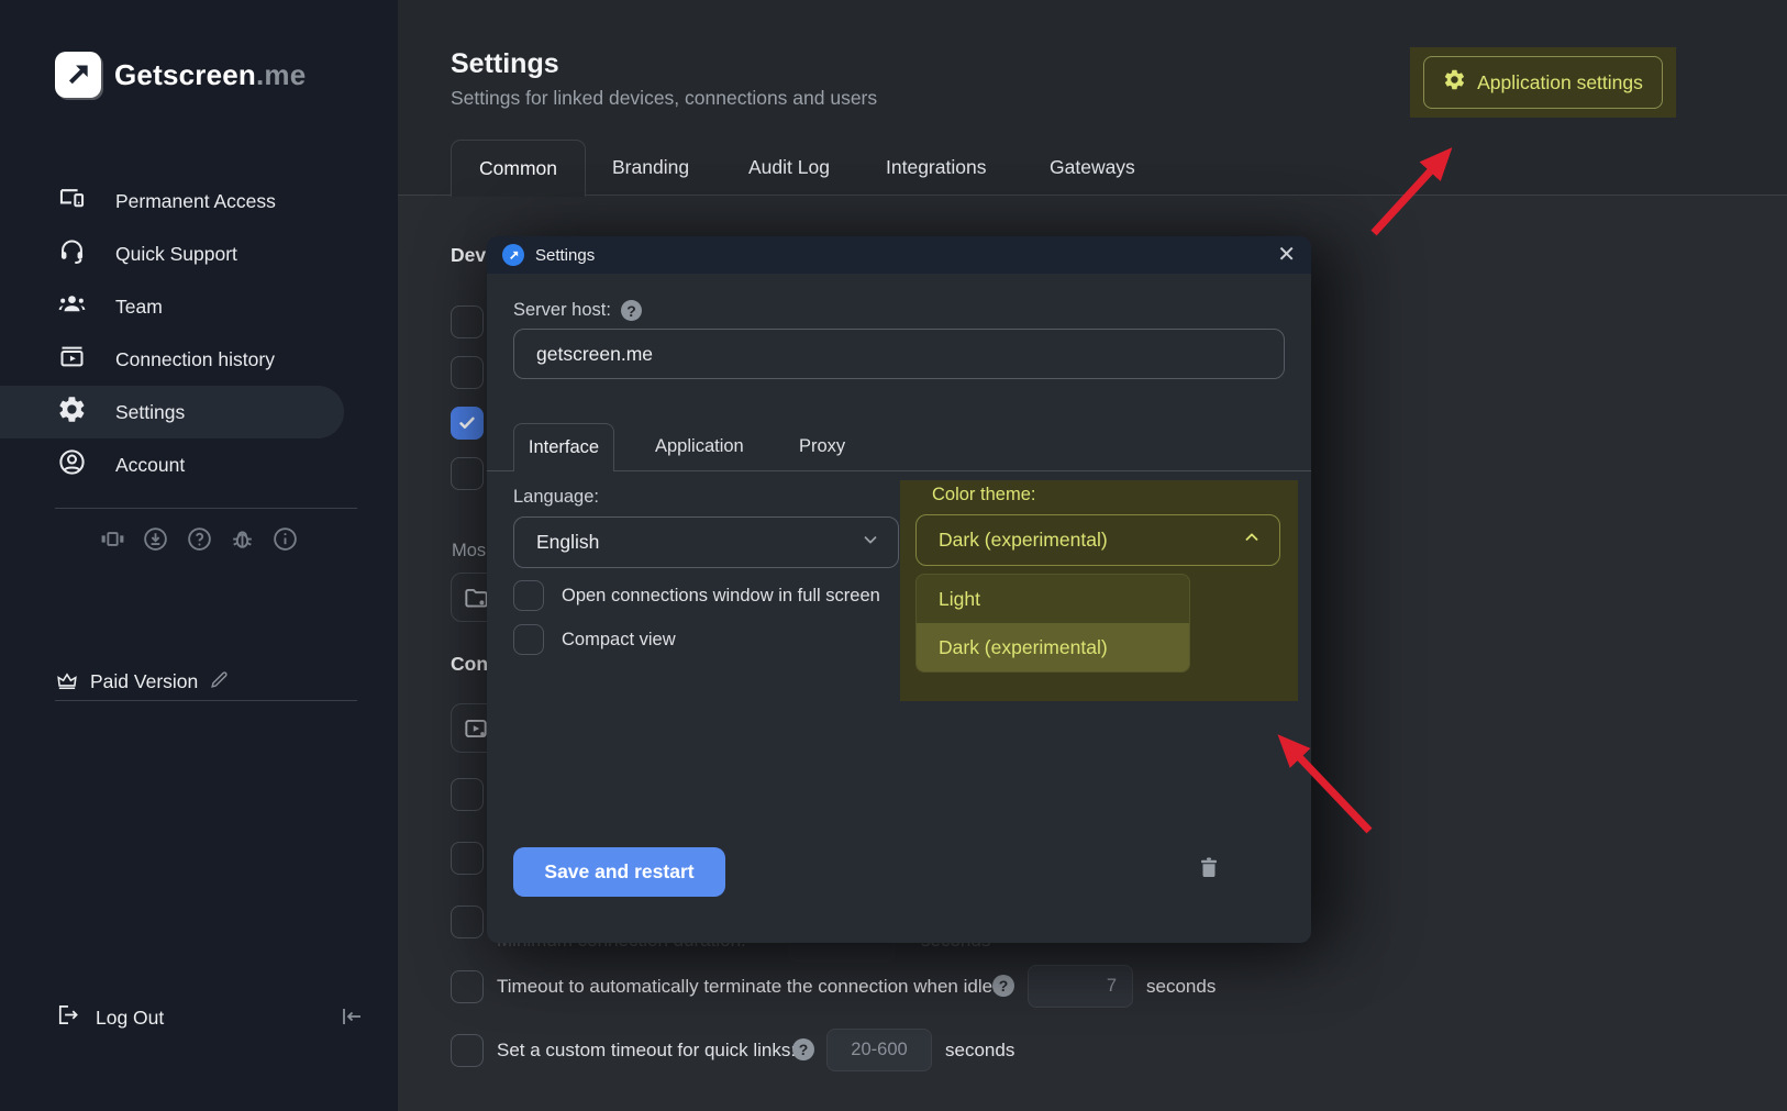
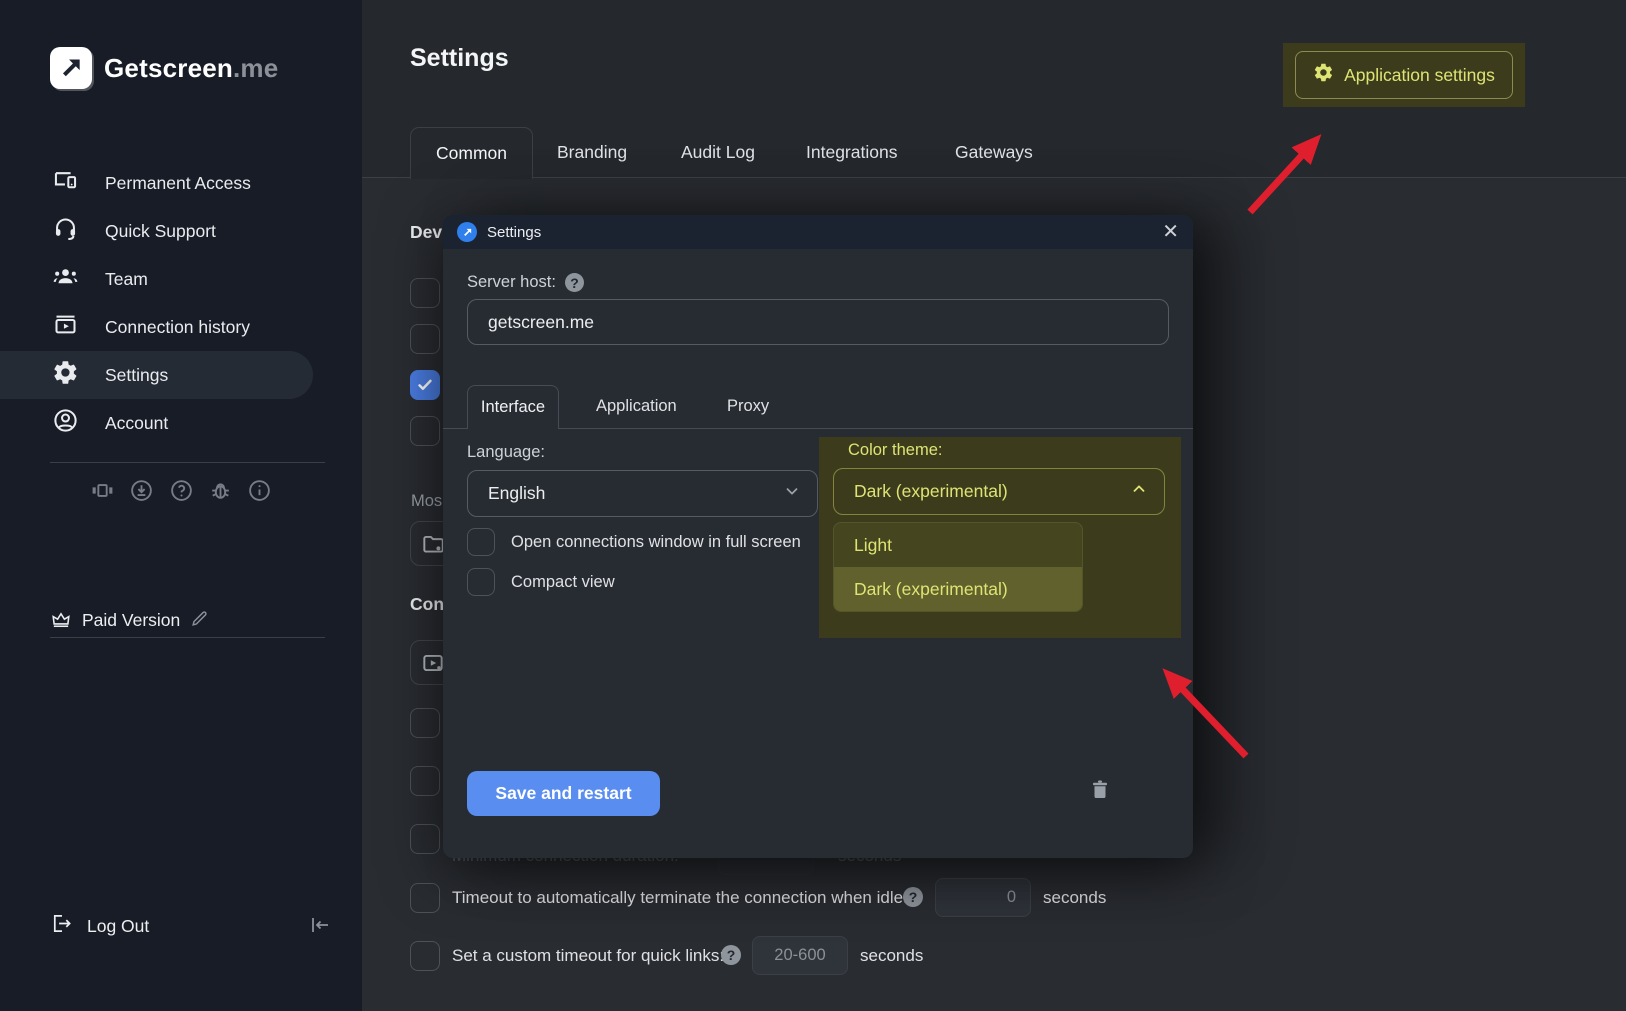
  Getscreen.me
  Permanent Access
  Quick Support
  Team
  Connection history
  Settings
  Account
  Paid Version
  Log Out
  Settings
- Settings for linked devices, connections and users
  Common
  Branding
  Audit Log
  Integrations
  Gateways
  Application settings
  Dev
  Mos
  Con
  Timeout to automatically terminate the connection when idle
  ?
- 7
+ 0
  seconds
  Set a custom timeout for quick links
  ?
  20-600
  seconds
  Settings
  ✕
  Server host:
  ?
  getscreen.me
  Interface
  Application
  Proxy
  Language:
  English
  Open connections window in full screen
  Compact view
  Save and restart
  Color theme:
  Dark (experimental)
  Light
  Dark (experimental)
